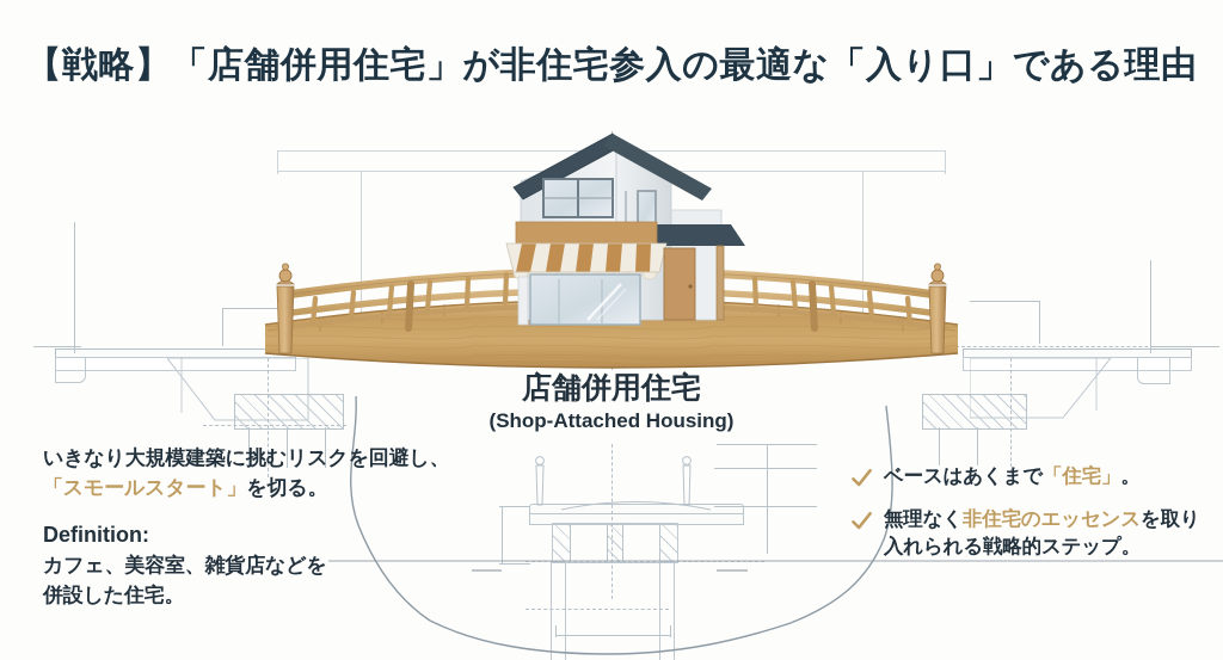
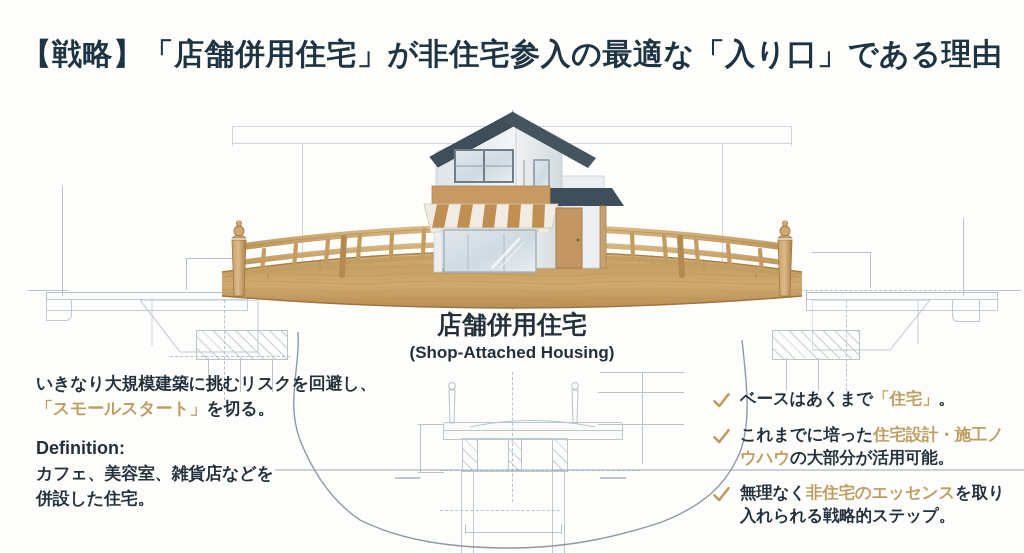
  【戦略】「店舗併用住宅」が非住宅参入の最適な「入り口」である理由
  店舗併用住宅
  (Shop-Attached Housing)
  いきなり大規模建築に挑むリスクを回避し、
  「スモールスタート」を切る。
  Definition:
  カフェ、美容室、雑貨店などを
  併設した住宅。
  ベースはあくまで「住宅」。
+ これまでに培った住宅設計・施工ノウハウの大部分が活用可能。
  無理なく非住宅のエッセンスを取り入れられる戦略的ステップ。
